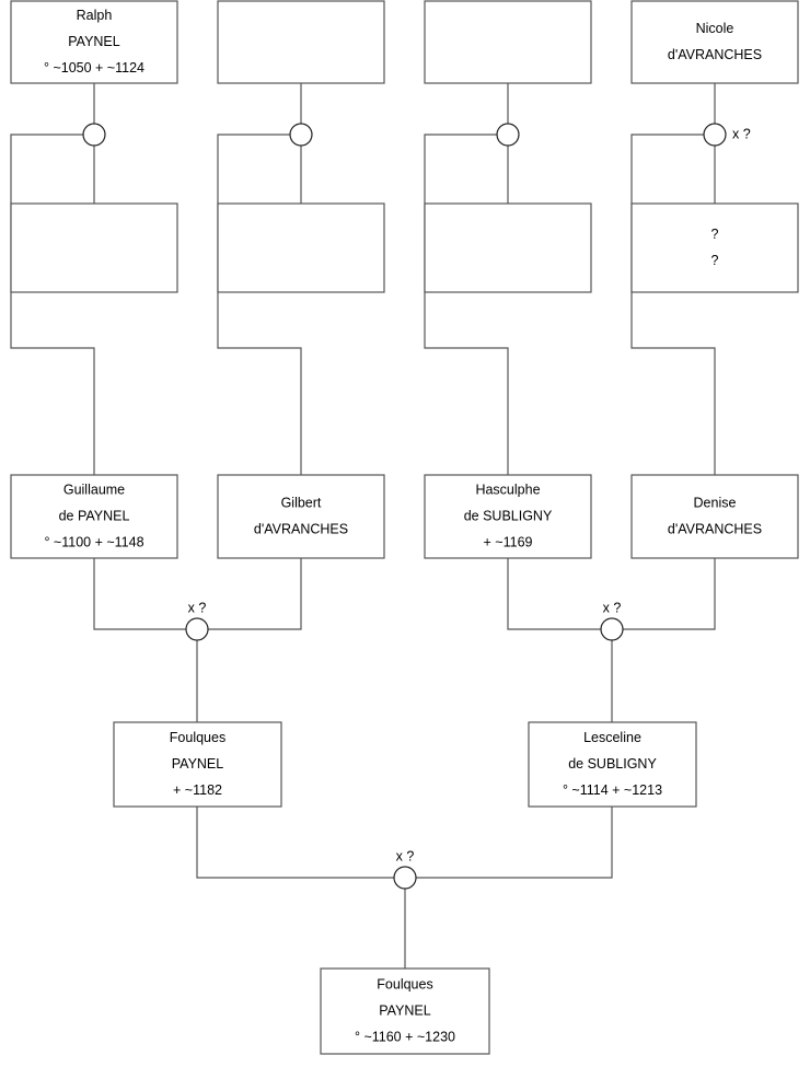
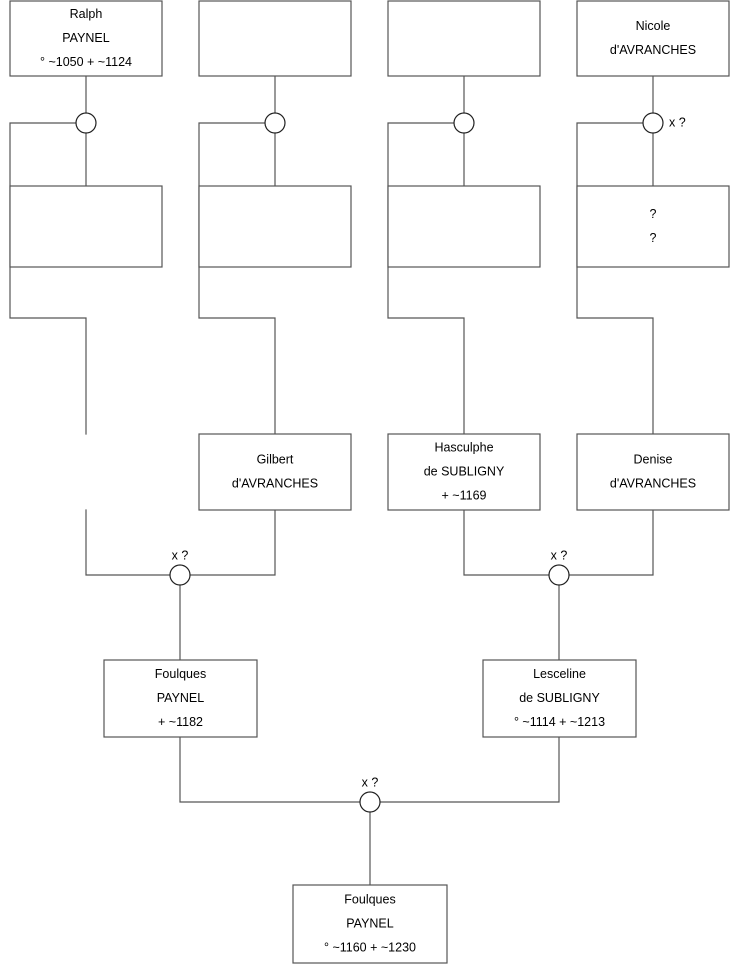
  Ralph
  PAYNEL
  ° ~1050 + ~1124
  Nicole
  d'AVRANCHES
  ?
  ?
- Guillaume
- de PAYNEL
- ° ~1100 + ~1148
  Gilbert
  d'AVRANCHES
  Hasculphe
  de SUBLIGNY
  + ~1169
  Denise
  d'AVRANCHES
  Foulques
  PAYNEL
  + ~1182
  Lesceline
  de SUBLIGNY
  ° ~1114 + ~1213
  Foulques
  PAYNEL
  ° ~1160 + ~1230
  x ?
  x ?
  x ?
  x ?
